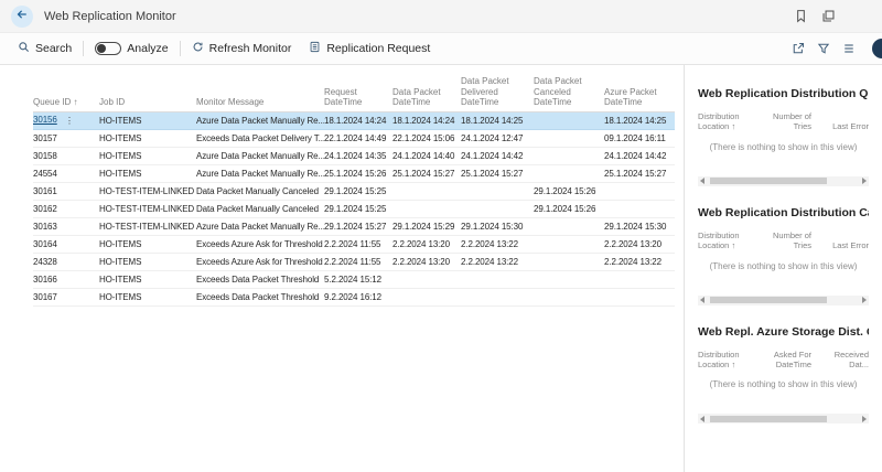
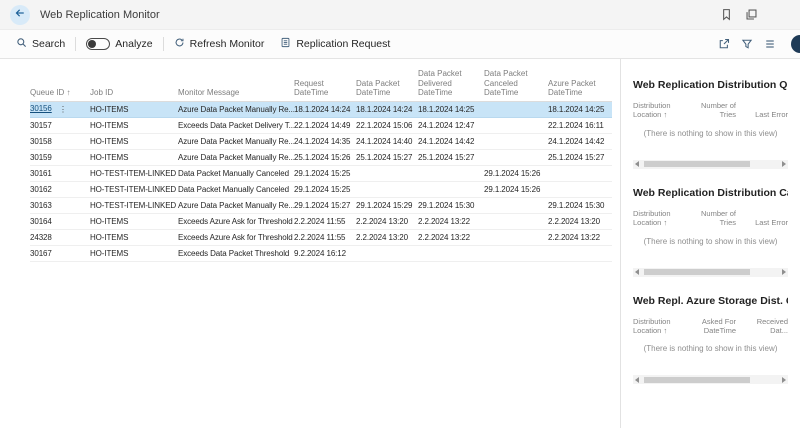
  Web Replication Monitor
  Search
  Analyze
  Refresh Monitor
  Replication Request
  Queue ID ↑	Job ID	Monitor Message	Request DateTime	Data Packet DateTime	Data Packet Delivered DateTime	Data Packet Canceled DateTime	Azure Packet DateTime
  30156	HO-ITEMS	Azure Data Packet Manually Re..	18.1.2024 14:24	18.1.2024 14:24	18.1.2024 14:25		18.1.2024 14:25
- 30157	HO-ITEMS	Exceeds Data Packet Delivery T...	22.1.2024 14:49	22.1.2024 15:06	24.1.2024 12:47		09.1.2024 16:11
+ 30157	HO-ITEMS	Exceeds Data Packet Delivery T...	22.1.2024 14:49	22.1.2024 15:06	24.1.2024 12:47		22.1.2024 16:11
  30158	HO-ITEMS	Azure Data Packet Manually Re...	24.1.2024 14:35	24.1.2024 14:40	24.1.2024 14:42		24.1.2024 14:42
- 24554	HO-ITEMS	Azure Data Packet Manually Re...	25.1.2024 15:26	25.1.2024 15:27	25.1.2024 15:27		25.1.2024 15:27
+ 30159	HO-ITEMS	Azure Data Packet Manually Re...	25.1.2024 15:26	25.1.2024 15:27	25.1.2024 15:27		25.1.2024 15:27
  30161	HO-TEST-ITEM-LINKED	Data Packet Manually Canceled	29.1.2024 15:25			29.1.2024 15:26
  30162	HO-TEST-ITEM-LINKED	Data Packet Manually Canceled	29.1.2024 15:25			29.1.2024 15:26
  30163	HO-TEST-ITEM-LINKED	Azure Data Packet Manually Re...	29.1.2024 15:27	29.1.2024 15:29	29.1.2024 15:30		29.1.2024 15:30
  30164	HO-ITEMS	Exceeds Azure Ask for Threshold	2.2.2024 11:55	2.2.2024 13:20	2.2.2024 13:22		2.2.2024 13:20
  24328	HO-ITEMS	Exceeds Azure Ask for Threshold	2.2.2024 11:55	2.2.2024 13:20	2.2.2024 13:22		2.2.2024 13:22
- 30166	HO-ITEMS	Exceeds Data Packet Threshold	5.2.2024 15:12
  30167	HO-ITEMS	Exceeds Data Packet Threshold	9.2.2024 16:12
  Web Replication Distribution Q
  Distribution Location ↑
  Number of Tries
  Last Error
  (There is nothing to show in this view)
  Web Replication Distribution C
  Distribution Location ↑
  Number of Tries
  Last Error
  (There is nothing to show in this view)
  Web Repl. Azure Storage Dist.
  Distribution Location ↑
  Asked For DateTime
  Received Dat...
  (There is nothing to show in this view)
